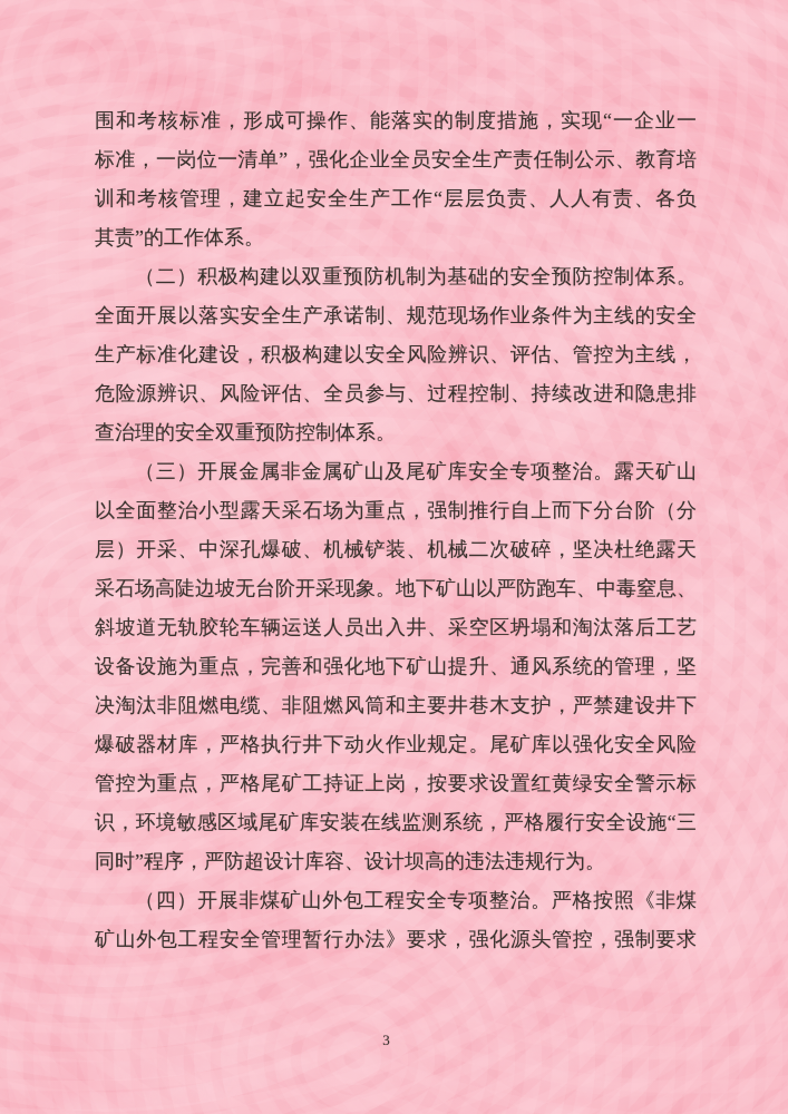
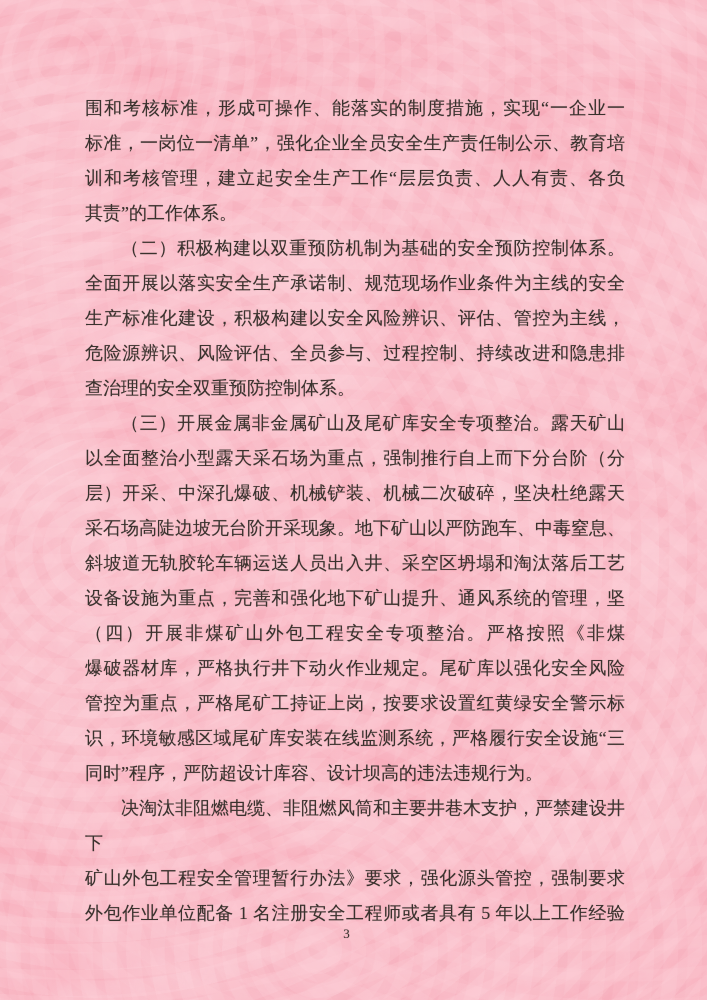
  围和考核标准，形成可操作、能落实的制度措施，实现“一企业一
  标准，一岗位一清单”，强化企业全员安全生产责任制公示、教育培
  训和考核管理，建立起安全生产工作“层层负责、人人有责、各负
  其责”的工作体系。
  （二）积极构建以双重预防机制为基础的安全预防控制体系。
  全面开展以落实安全生产承诺制、规范现场作业条件为主线的安全
  生产标准化建设，积极构建以安全风险辨识、评估、管控为主线，
  危险源辨识、风险评估、全员参与、过程控制、持续改进和隐患排
  查治理的安全双重预防控制体系。
  （三）开展金属非金属矿山及尾矿库安全专项整治。露天矿山
  以全面整治小型露天采石场为重点，强制推行自上而下分台阶（分
  层）开采、中深孔爆破、机械铲装、机械二次破碎，坚决杜绝露天
  采石场高陡边坡无台阶开采现象。地下矿山以严防跑车、中毒窒息、
  斜坡道无轨胶轮车辆运送人员出入井、采空区坍塌和淘汰落后工艺
  设备设施为重点，完善和强化地下矿山提升、通风系统的管理，坚
- 决淘汰非阻燃电缆、非阻燃风筒和主要井巷木支护，严禁建设井下
+ （四）开展非煤矿山外包工程安全专项整治。严格按照《非煤
  爆破器材库，严格执行井下动火作业规定。尾矿库以强化安全风险
  管控为重点，严格尾矿工持证上岗，按要求设置红黄绿安全警示标
  识，环境敏感区域尾矿库安装在线监测系统，严格履行安全设施“三
  同时”程序，严防超设计库容、设计坝高的违法违规行为。
- （四）开展非煤矿山外包工程安全专项整治。严格按照《非煤
+ 决淘汰非阻燃电缆、非阻燃风筒和主要井巷木支护，严禁建设井下
  矿山外包工程安全管理暂行办法》要求，强化源头管控，强制要求
+ 外包作业单位配备 1 名注册安全工程师或者具有 5 年以上工作经验
  3
